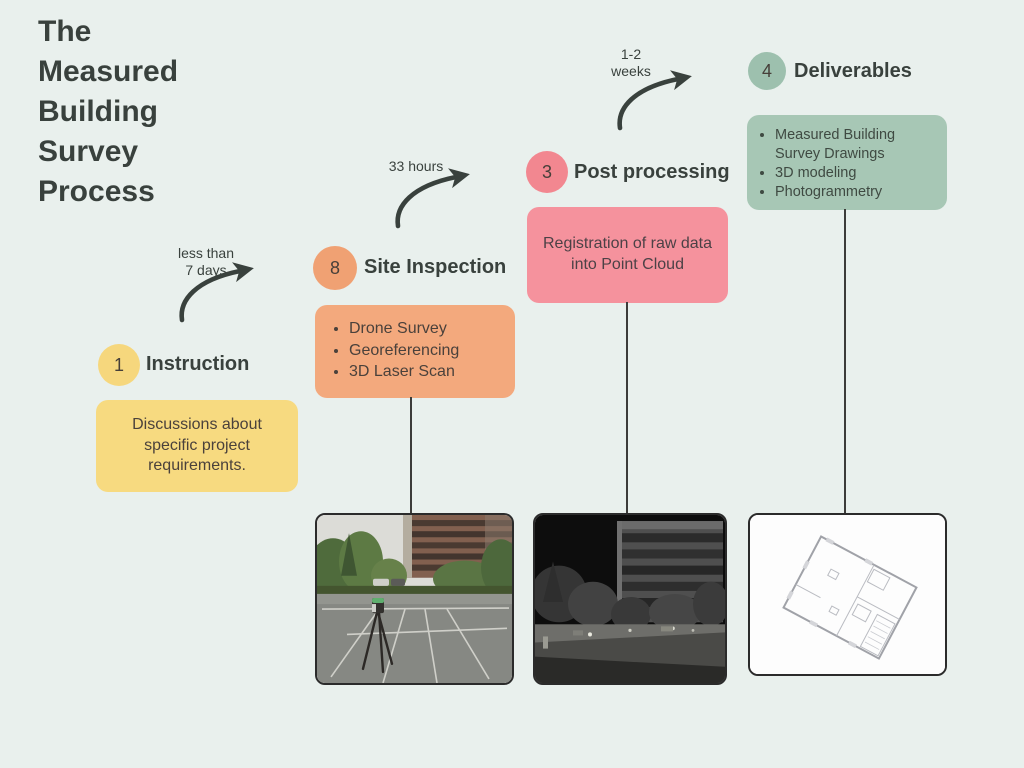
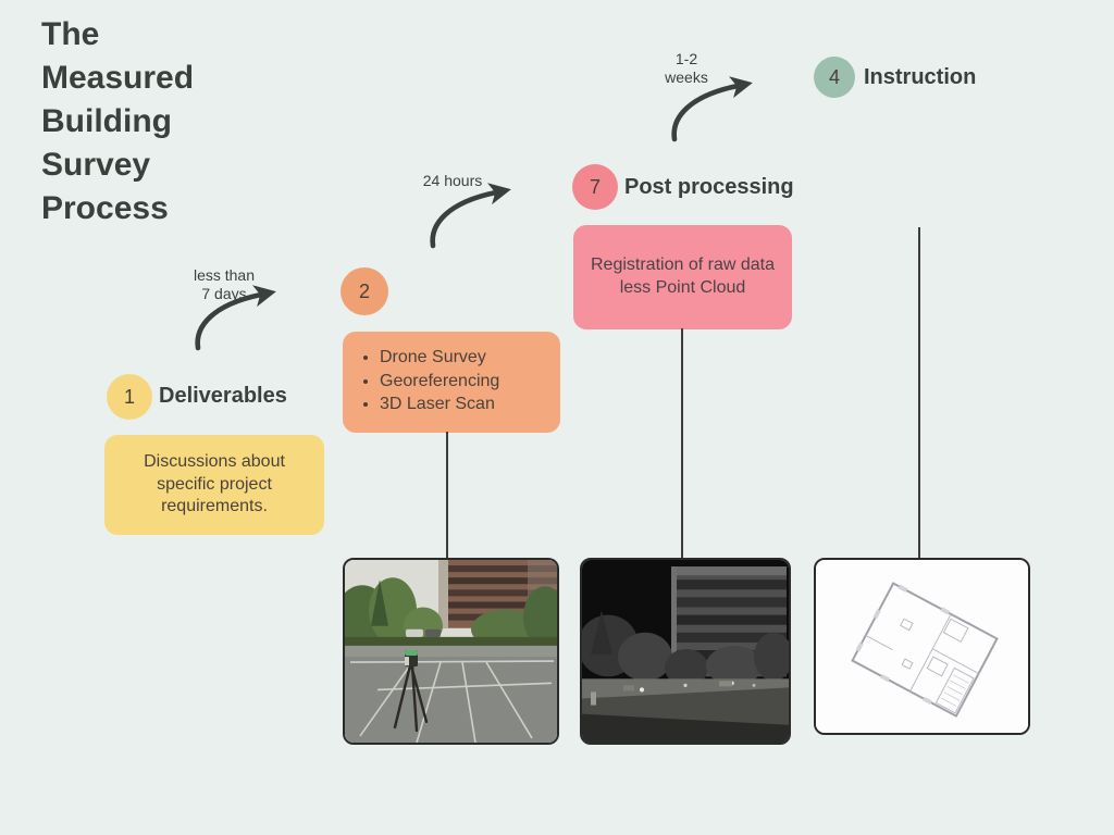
  The Measured Building Survey Process
  1
- Instruction
+ Deliverables
  Discussions about specific project requirements.
  less than
  7 days
- 8
+ 2
- Site Inspection
  Drone Survey
  Georeferencing
  3D Laser Scan
- 33 hours
+ 24 hours
- 3
+ 7
  Post processing
- Registration of raw data into Point Cloud
+ Registration of raw data less Point Cloud
  1-2
  weeks
  4
- Deliverables
+ Instruction
- Measured Building Survey Drawings
- 3D modeling
- Photogrammetry
